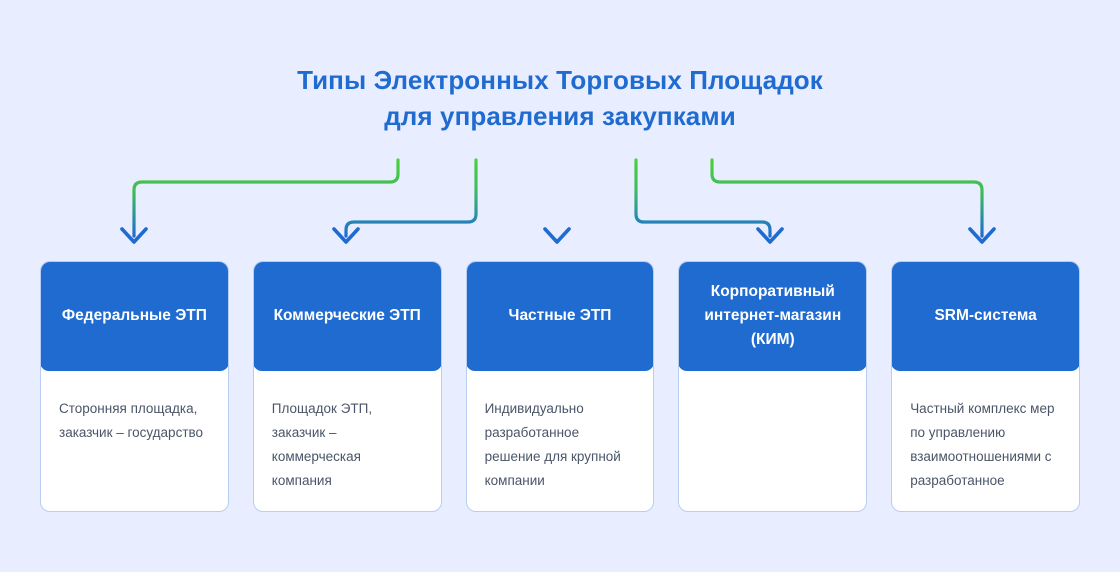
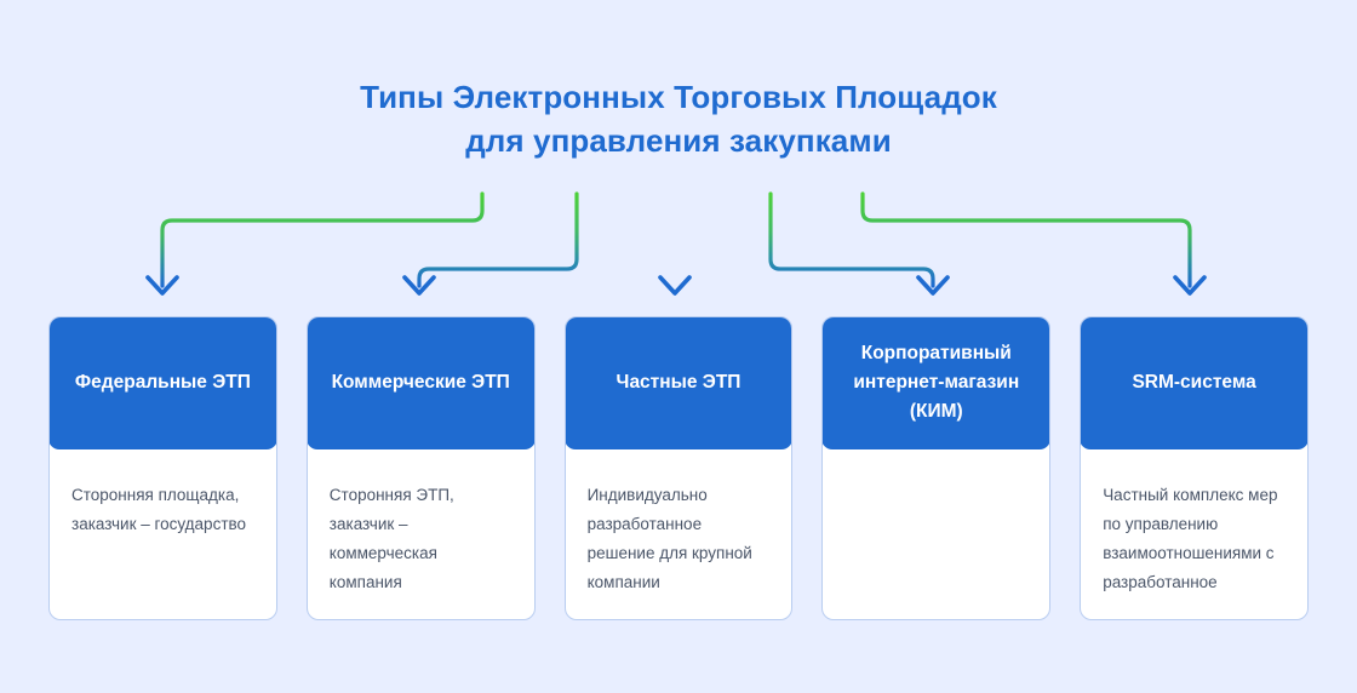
  Типы Электронных Торговых Площадок
  для управления закупками
  Федеральные ЭТП
  Сторонняя площадка, заказчик – государство
  Коммерческие ЭТП
- Площадок ЭТП, заказчик – коммерческая компания
+ Сторонняя ЭТП, заказчик – коммерческая компания
  Частные ЭТП
  Индивидуально разработанное решение для крупной компании
  Корпоративный интернет-магазин (КИМ)
  SRM-система
  Частный комплекс мер по управлению взаимоотношениями с разработанное
